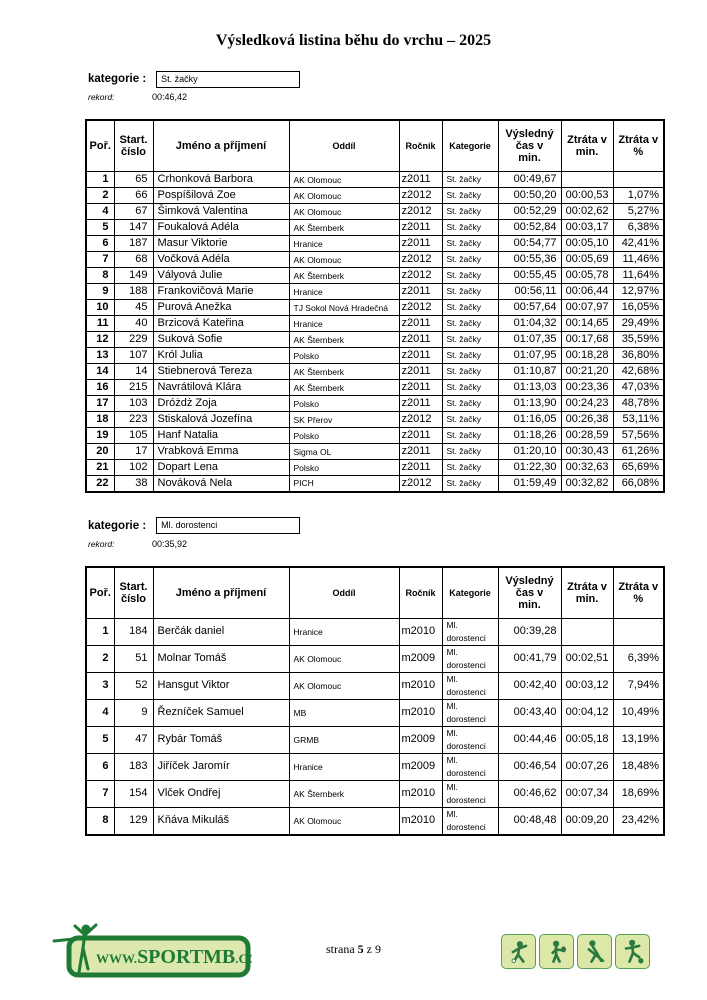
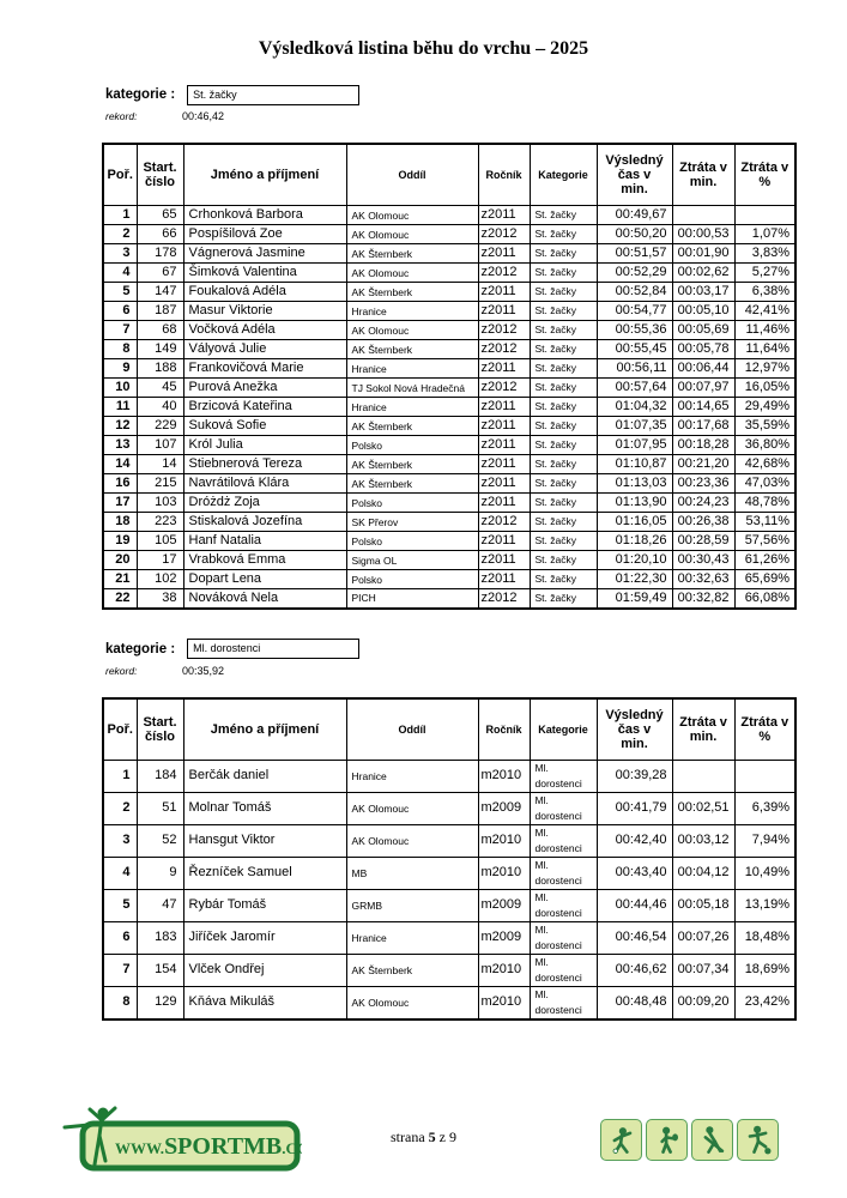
  Výsledková listina běhu do vrchu – 2025
  kategorie :
  St. žačky
  rekord:
  00:46,42
  Poř.	Start. číslo	Jméno a příjmení	Oddíl	Ročník	Kategorie	Výsledný čas v min.	Ztráta v min.	Ztráta v %
  1	65	Crhonková Barbora	AK Olomouc	z2011	St. žačky	00:49,67
  2	66	Pospíšilová Zoe	AK Olomouc	z2012	St. žačky	00:50,20	00:00,53	1,07%
+ 3	178	Vágnerová Jasmine	AK Šternberk	z2011	St. žačky	00:51,57	00:01,90	3,83%
  4	67	Šimková Valentina	AK Olomouc	z2012	St. žačky	00:52,29	00:02,62	5,27%
  5	147	Foukalová Adéla	AK Šternberk	z2011	St. žačky	00:52,84	00:03,17	6,38%
  6	187	Masur Viktorie	Hranice	z2011	St. žačky	00:54,77	00:05,10	42,41%
  7	68	Vočková Adéla	AK Olomouc	z2012	St. žačky	00:55,36	00:05,69	11,46%
  8	149	Vályová Julie	AK Šternberk	z2012	St. žačky	00:55,45	00:05,78	11,64%
  9	188	Frankovičová Marie	Hranice	z2011	St. žačky	00:56,11	00:06,44	12,97%
  10	45	Purová Anežka	TJ Sokol Nová Hradečná	z2012	St. žačky	00:57,64	00:07,97	16,05%
  11	40	Brzicová Kateřina	Hranice	z2011	St. žačky	01:04,32	00:14,65	29,49%
  12	229	Suková Sofie	AK Šternberk	z2011	St. žačky	01:07,35	00:17,68	35,59%
  13	107	Król Julia	Polsko	z2011	St. žačky	01:07,95	00:18,28	36,80%
  14	14	Stiebnerová Tereza	AK Šternberk	z2011	St. žačky	01:10,87	00:21,20	42,68%
  16	215	Navrátilová Klára	AK Šternberk	z2011	St. žačky	01:13,03	00:23,36	47,03%
  17	103	Dróżdż Zoja	Polsko	z2011	St. žačky	01:13,90	00:24,23	48,78%
  18	223	Stiskalová Jozefína	SK Přerov	z2012	St. žačky	01:16,05	00:26,38	53,11%
  19	105	Hanf Natalia	Polsko	z2011	St. žačky	01:18,26	00:28,59	57,56%
  20	17	Vrabková Emma	Sigma OL	z2011	St. žačky	01:20,10	00:30,43	61,26%
  21	102	Dopart Lena	Polsko	z2011	St. žačky	01:22,30	00:32,63	65,69%
  22	38	Nováková Nela	PICH	z2012	St. žačky	01:59,49	00:32,82	66,08%
  kategorie :
  Ml. dorostenci
  rekord:
  00:35,92
  Poř.	Start. číslo	Jméno a příjmení	Oddíl	Ročník	Kategorie	Výsledný čas v min.	Ztráta v min.	Ztráta v %
  1	184	Berčák daniel	Hranice	m2010	Ml. dorostenci	00:39,28
  2	51	Molnar Tomáš	AK Olomouc	m2009	Ml. dorostenci	00:41,79	00:02,51	6,39%
  3	52	Hansgut Viktor	AK Olomouc	m2010	Ml. dorostenci	00:42,40	00:03,12	7,94%
  4	9	Řezníček Samuel	MB	m2010	Ml. dorostenci	00:43,40	00:04,12	10,49%
  5	47	Rybár Tomáš	GRMB	m2009	Ml. dorostenci	00:44,46	00:05,18	13,19%
  6	183	Jiříček Jaromír	Hranice	m2009	Ml. dorostenci	00:46,54	00:07,26	18,48%
  7	154	Vlček Ondřej	AK Šternberk	m2010	Ml. dorostenci	00:46,62	00:07,34	18,69%
  8	129	Kňáva Mikuláš	AK Olomouc	m2010	Ml. dorostenci	00:48,48	00:09,20	23,42%
  WWW.SPORTMB.C
  strana 5 z 9
